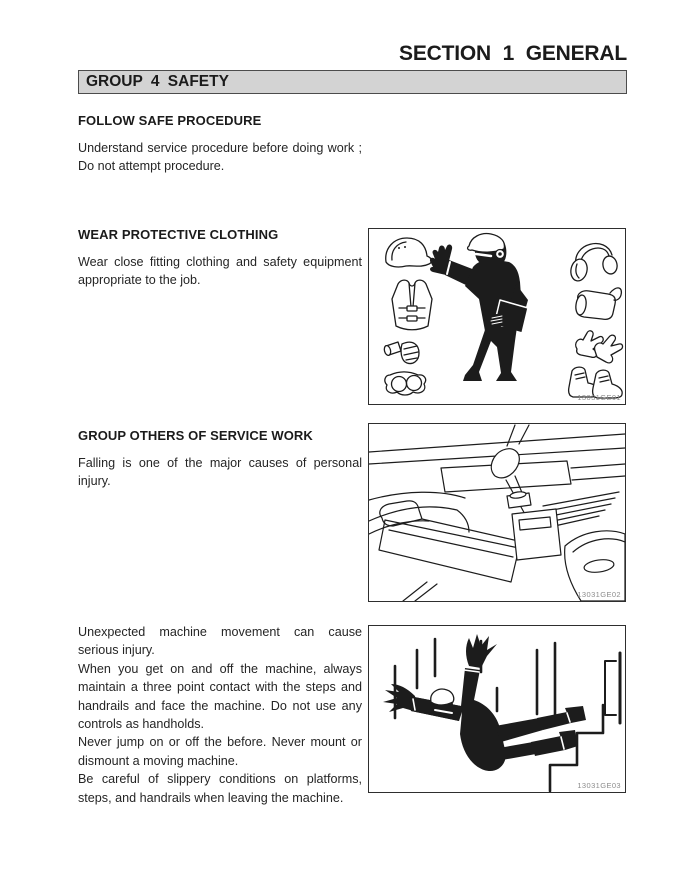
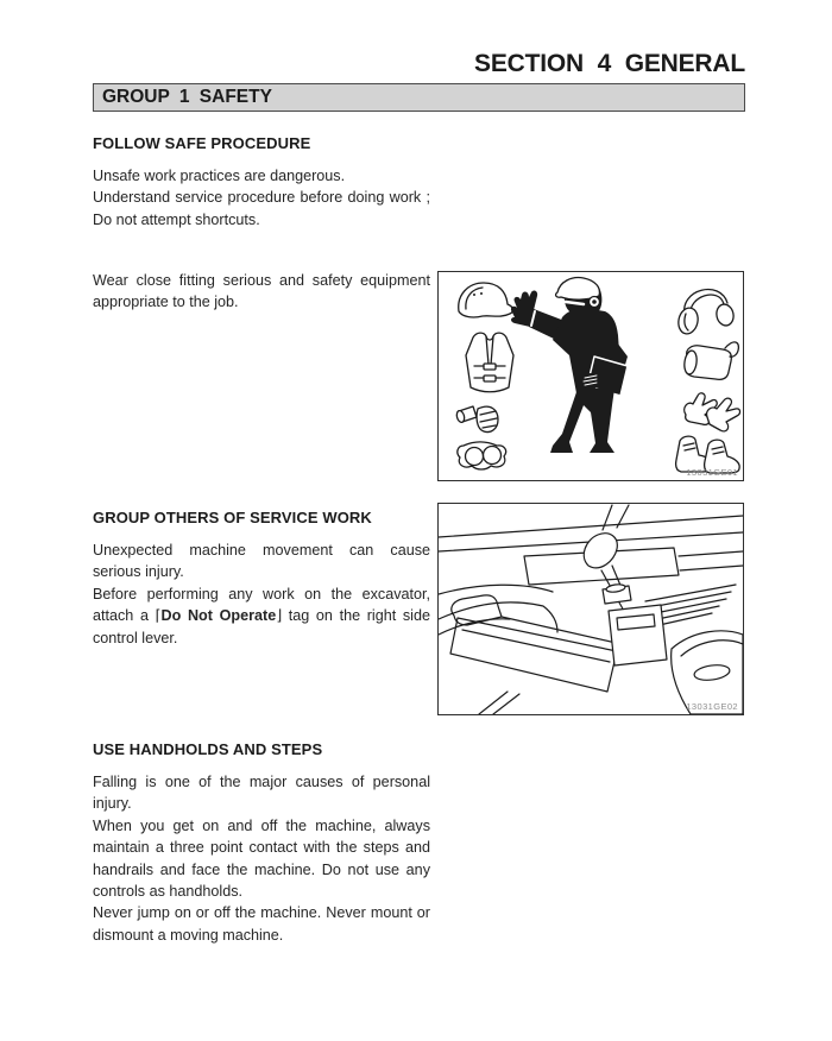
- SECTION 1 GENERAL
+ SECTION 4 GENERAL
- GROUP 4 SAFETY
+ GROUP 1 SAFETY
  FOLLOW SAFE PROCEDURE
+ Unsafe work practices are dangerous.
- Understand service procedure before doing work ; Do not attempt procedure.
+ Understand service procedure before doing work ; Do not attempt shortcuts.
- WEAR PROTECTIVE CLOTHING
- Wear close fitting clothing and safety equipment appropriate to the job.
+ Wear close fitting serious and safety equipment appropriate to the job.
  13031GE01
  GROUP OTHERS OF SERVICE WORK
- Falling is one of the major causes of personal injury.
+ Unexpected machine movement can cause serious injury.
+ Before performing any work on the excavator, attach a ⌈Do Not Operate⌋ tag on the right side control lever.
  13031GE02
+ USE HANDHOLDS AND STEPS
- Unexpected machine movement can cause serious injury.
+ Falling is one of the major causes of personal injury.
  When you get on and off the machine, always maintain a three point contact with the steps and handrails and face the machine. Do not use any controls as handholds.
- Never jump on or off the before. Never mount or dismount a moving machine.
+ Never jump on or off the machine. Never mount or dismount a moving machine.
- Be careful of slippery conditions on platforms, steps, and handrails when leaving the machine.
- 13031GE03
